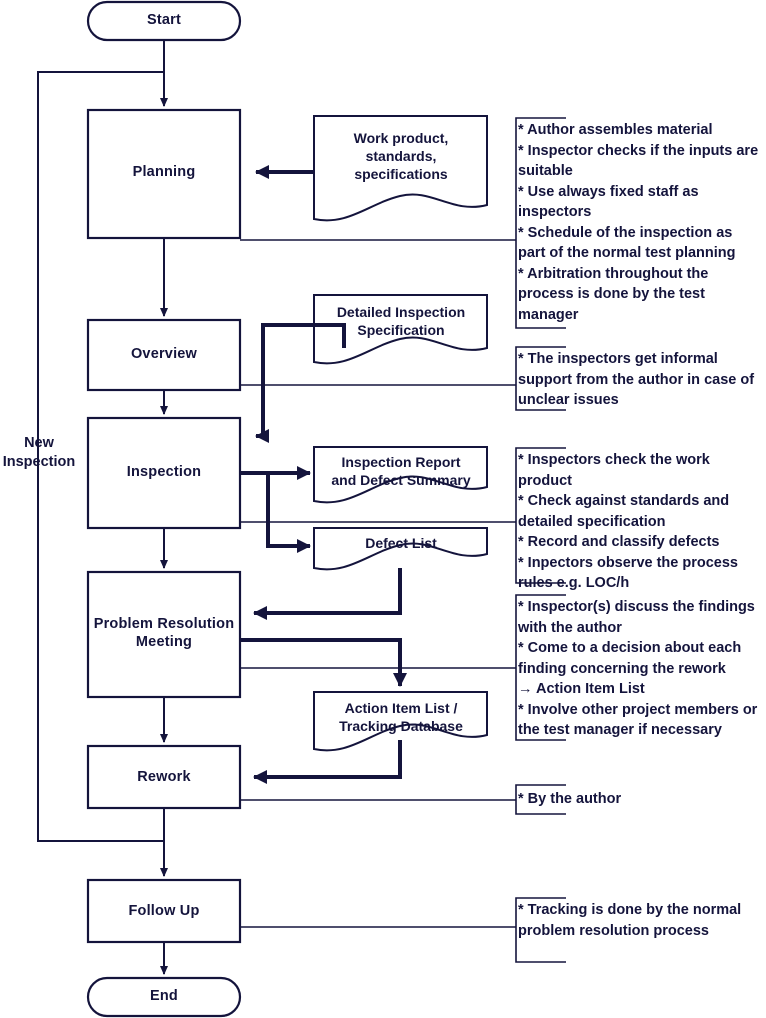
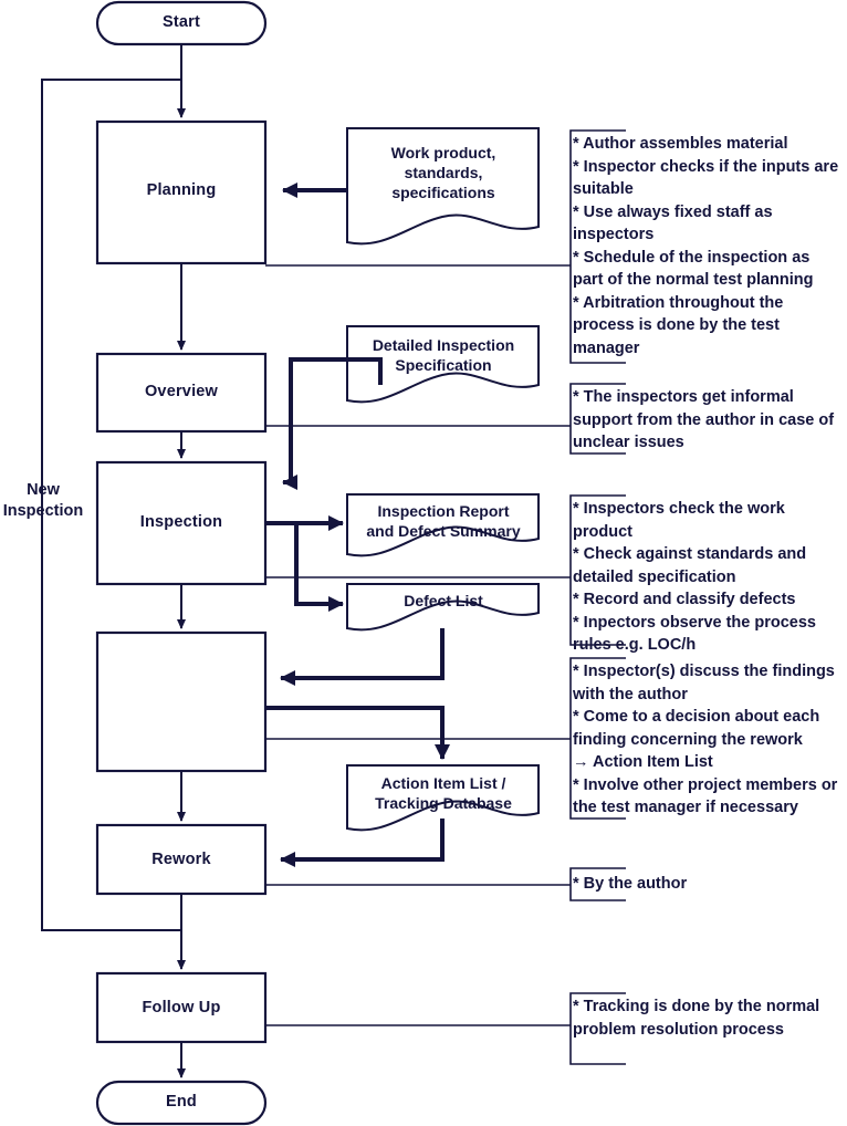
  Start
  End
  Planning
  Overview
  Inspection
- Problem Resolution
- Meeting
  Rework
  Follow Up
  Work product,
  standards,
  specifications
  Detailed Inspection
  Specification
  Inspection Report
  and Defect Summary
  Defect List
  Action Item List /
  Tracking Database
  New
  Inspection
  * Author assembles material
  * Inspector checks if the inputs are
  suitable
  * Use always fixed staff as
  inspectors
  * Schedule of the inspection as
  part of the normal test planning
  * Arbitration throughout the
  process is done by the test
  manager
  * The inspectors get informal
  support from the author in case of
  unclear issues
  * Inspectors check the work
  product
  * Check against standards and
  detailed specification
  * Record and classify defects
  * Inpectors observe the process
  rules e.g. LOC/h
  * Inspector(s) discuss the findings
  with the author
  * Come to a decision about each
  finding concerning the rework
  → Action Item List
  * Involve other project members or
  the test manager if necessary
  * By the author
  * Tracking is done by the normal
  problem resolution process
